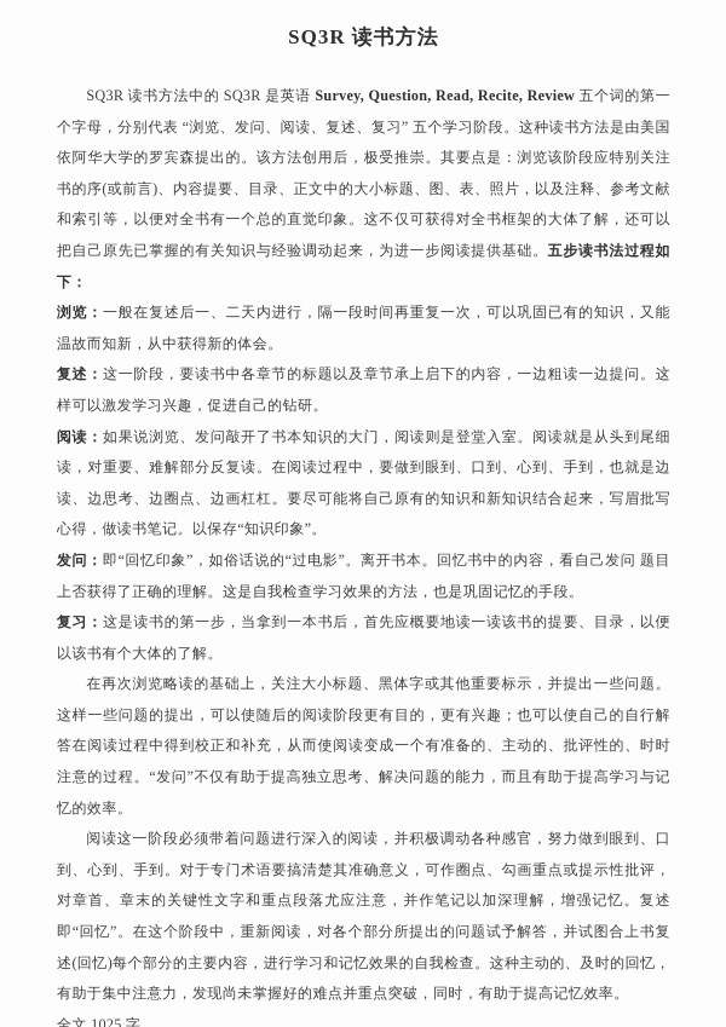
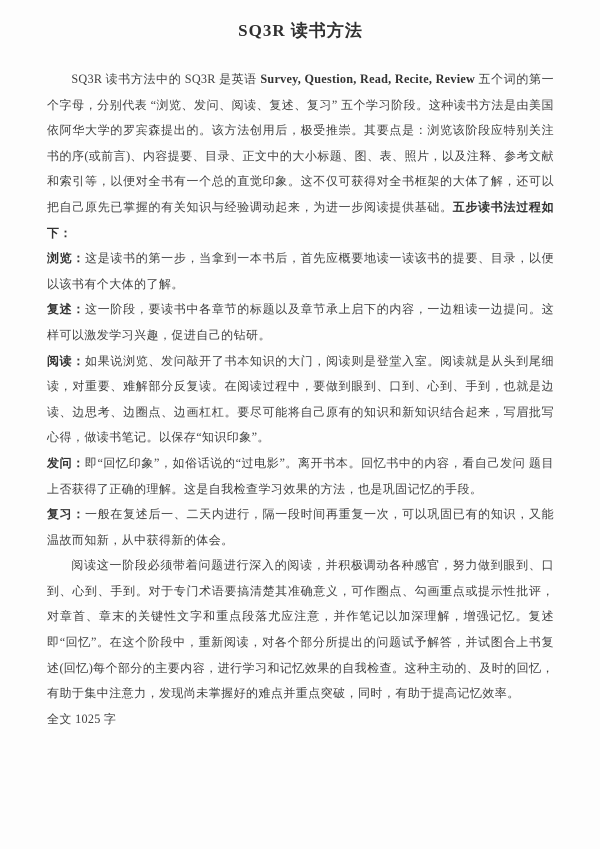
  SQ3R 读书方法
  SQ3R 读书方法中的 SQ3R 是英语 Survey, Question, Read, Recite, Review 五个词的第一个字母，分别代表 “浏览、发问、阅读、复述、复习” 五个学习阶段。这种读书方法是由美国依阿华大学的罗宾森提出的。该方法创用后，极受推崇。其要点是：浏览该阶段应特别关注书的序(或前言)、内容提要、目录、正文中的大小标题、图、表、照片，以及注释、参考文献和索引等，以便对全书有一个总的直觉印象。这不仅可获得对全书框架的大体了解，还可以把自己原先已掌握的有关知识与经验调动起来，为进一步阅读提供基础。五步读书法过程如下：
- 浏览：一般在复述后一、二天内进行，隔一段时间再重复一次，可以巩固已有的知识，又能温故而知新，从中获得新的体会。
+ 浏览：这是读书的第一步，当拿到一本书后，首先应概要地读一读该书的提要、目录，以便以该书有个大体的了解。
  复述：这一阶段，要读书中各章节的标题以及章节承上启下的内容，一边粗读一边提问。这样可以激发学习兴趣，促进自己的钻研。
  阅读：如果说浏览、发问敲开了书本知识的大门，阅读则是登堂入室。阅读就是从头到尾细读，对重要、难解部分反复读。在阅读过程中，要做到眼到、口到、心到、手到，也就是边读、边思考、边圈点、边画杠杠。要尽可能将自己原有的知识和新知识结合起来，写眉批写心得，做读书笔记。以保存“知识印象”。
  发问：即“回忆印象”，如俗话说的“过电影”。离开书本。回忆书中的内容，看自己发问 题目上否获得了正确的理解。这是自我检查学习效果的方法，也是巩固记忆的手段。
- 复习：这是读书的第一步，当拿到一本书后，首先应概要地读一读该书的提要、目录，以便以该书有个大体的了解。
+ 复习：一般在复述后一、二天内进行，隔一段时间再重复一次，可以巩固已有的知识，又能温故而知新，从中获得新的体会。
- 在再次浏览略读的基础上，关注大小标题、黑体字或其他重要标示，并提出一些问题。这样一些问题的提出，可以使随后的阅读阶段更有目的，更有兴趣；也可以使自己的自行解答在阅读过程中得到校正和补充，从而使阅读变成一个有准备的、主动的、批评性的、时时注意的过程。“发问”不仅有助于提高独立思考、解决问题的能力，而且有助于提高学习与记忆的效率。
  阅读这一阶段必须带着问题进行深入的阅读，并积极调动各种感官，努力做到眼到、口到、心到、手到。对于专门术语要搞清楚其准确意义，可作圈点、勾画重点或提示性批评，对章首、章末的关键性文字和重点段落尤应注意，并作笔记以加深理解，增强记忆。复述即“回忆”。在这个阶段中，重新阅读，对各个部分所提出的问题试予解答，并试图合上书复述(回忆)每个部分的主要内容，进行学习和记忆效果的自我检查。这种主动的、及时的回忆，有助于集中注意力，发现尚未掌握好的难点并重点突破，同时，有助于提高记忆效率。
  全文 1025 字
